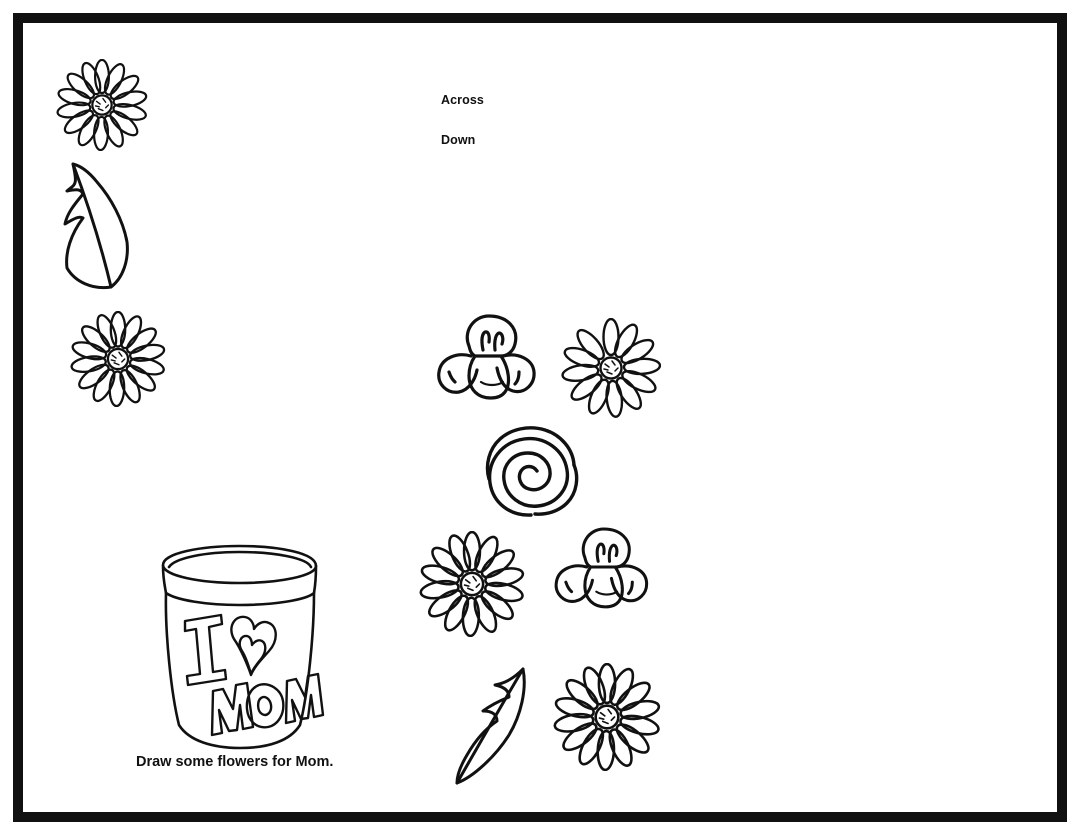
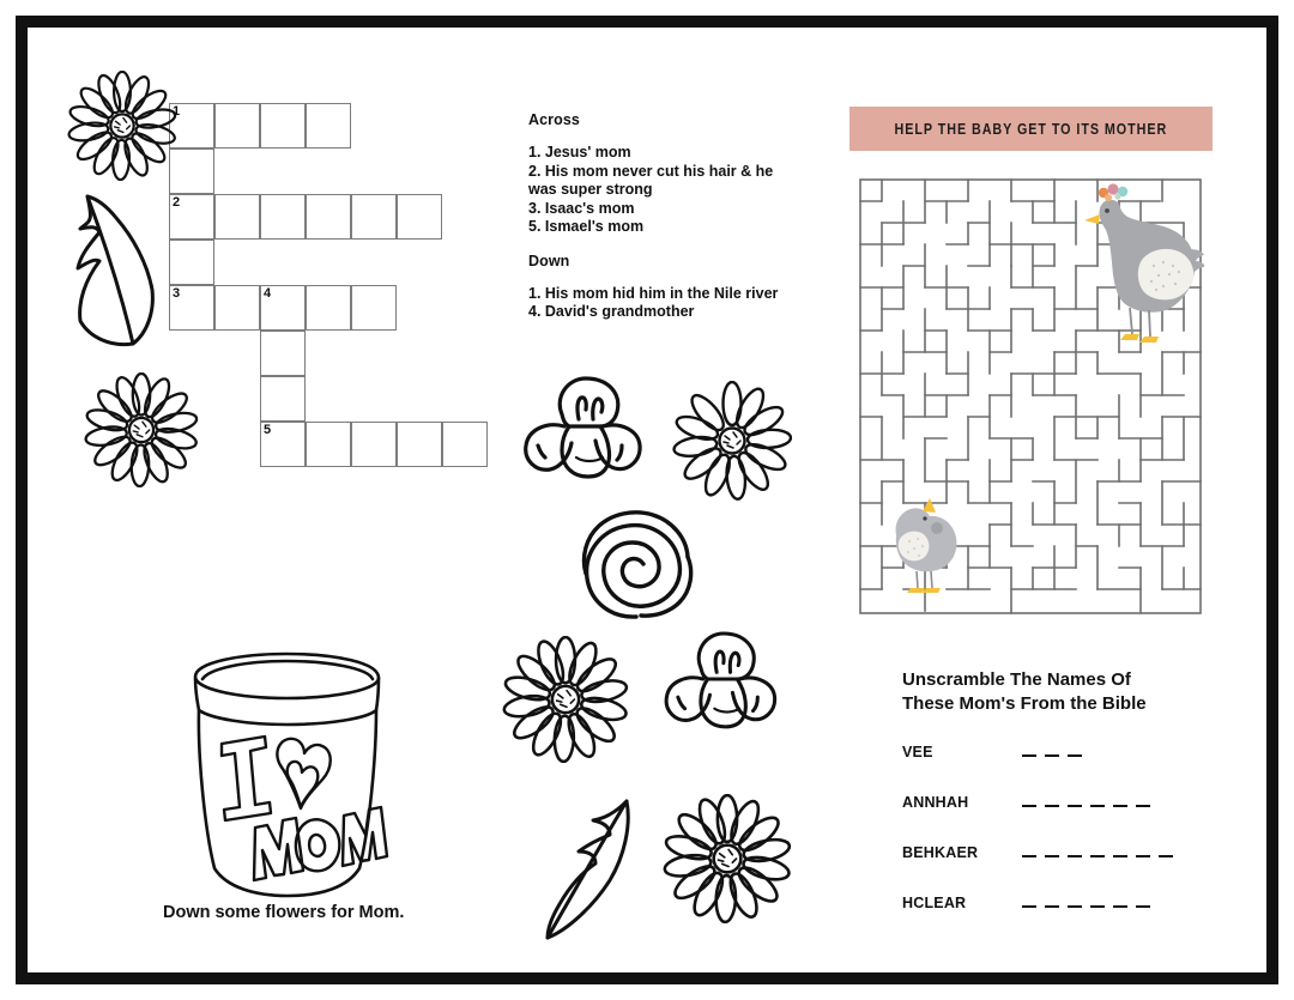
+ 1
+ 2
+ 3
+ 4
+ 5
  Across
+ 1. Jesus' mom
+ 2. His mom never cut his hair & he
+ was super strong
+ 3. Isaac's mom
+ 5. Ismael's mom
  Down
+ 1. His mom hid him in the Nile river
+ 4. David's grandmother
+ HELP THE BABY GET TO ITS MOTHER
+ Unscramble The Names Of
+ These Mom's From the Bible
+ VEE
+ ANNHAH
+ BEHKAER
+ HCLEAR
- Draw some flowers for Mom.
+ Down some flowers for Mom.
